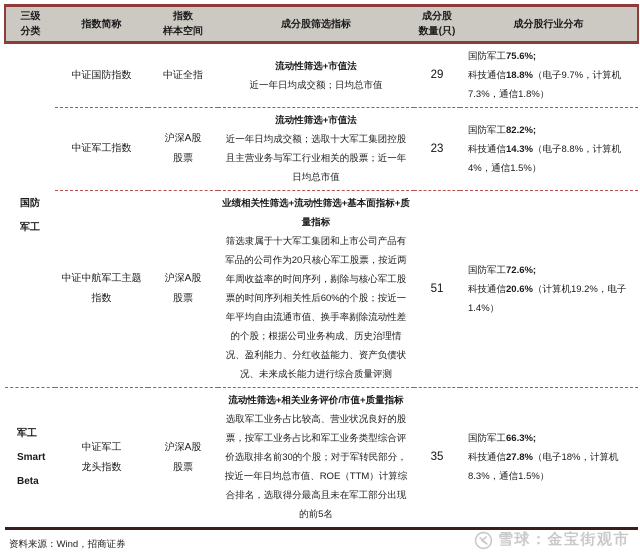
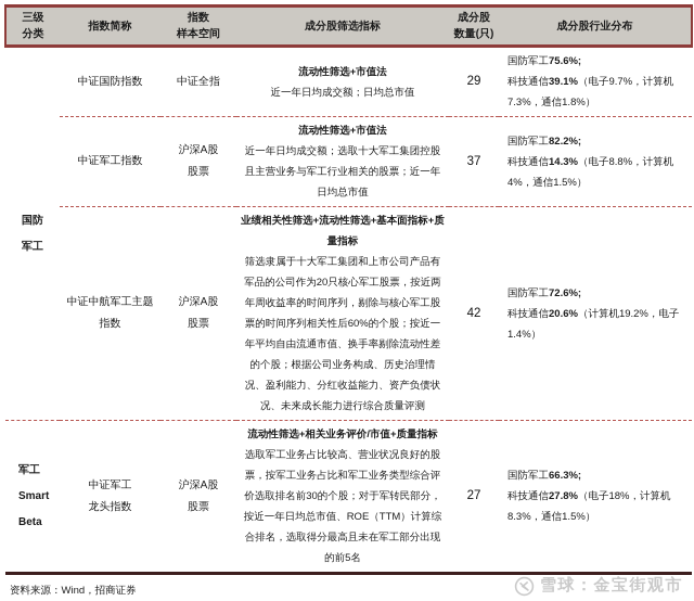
  三级 分类	指数简称	指数 样本空间	成分股筛选指标	成分股 数量(只)	成分股行业分布
- 国防 军工	中证国防指数	中证全指	流动性筛选+市值法 近一年日均成交额；日均总市值	29	国防军工75.6%; 科技通信18.8%（电子9.7%，计算机7.3%，通信1.8%）
+ 国防 军工	中证国防指数	中证全指	流动性筛选+市值法 近一年日均成交额；日均总市值	29	国防军工75.6%; 科技通信39.1%（电子9.7%，计算机7.3%，通信1.8%）
- 中证军工指数	沪深A股 股票	流动性筛选+市值法 近一年日均成交额；选取十大军工集团控股且主营业务与军工行业相关的股票；近一年日均总市值	23	国防军工82.2%; 科技通信14.3%（电子8.8%，计算机4%，通信1.5%）
+ 中证军工指数	沪深A股 股票	流动性筛选+市值法 近一年日均成交额；选取十大军工集团控股且主营业务与军工行业相关的股票；近一年日均总市值	37	国防军工82.2%; 科技通信14.3%（电子8.8%，计算机4%，通信1.5%）
- 中证中航军工主题指数	沪深A股 股票	业绩相关性筛选+流动性筛选+基本面指标+质量指标 筛选隶属于十大军工集团和上市公司产品有军品的公司作为20只核心军工股票，按近两年周收益率的时间序列，剔除与核心军工股票的时间序列相关性后60%的个股；按近一年平均自由流通市值、换手率剔除流动性差的个股；根据公司业务构成、历史治理情况、盈利能力、分红收益能力、资产负债状况、未来成长能力进行综合质量评测	51	国防军工72.6%; 科技通信20.6%（计算机19.2%，电子1.4%）
+ 中证中航军工主题指数	沪深A股 股票	业绩相关性筛选+流动性筛选+基本面指标+质量指标 筛选隶属于十大军工集团和上市公司产品有军品的公司作为20只核心军工股票，按近两年周收益率的时间序列，剔除与核心军工股票的时间序列相关性后60%的个股；按近一年平均自由流通市值、换手率剔除流动性差的个股；根据公司业务构成、历史治理情况、盈利能力、分红收益能力、资产负债状况、未来成长能力进行综合质量评测	42	国防军工72.6%; 科技通信20.6%（计算机19.2%，电子1.4%）
- 军工 Smart Beta	中证军工 龙头指数	沪深A股 股票	流动性筛选+相关业务评价/市值+质量指标 选取军工业务占比较高、营业状况良好的股票，按军工业务占比和军工业务类型综合评价选取排名前30的个股；对于军转民部分，按近一年日均总市值、ROE（TTM）计算综合排名，选取得分最高且未在军工部分出现的前5名	35	国防军工66.3%; 科技通信27.8%（电子18%，计算机8.3%，通信1.5%）
+ 军工 Smart Beta	中证军工 龙头指数	沪深A股 股票	流动性筛选+相关业务评价/市值+质量指标 选取军工业务占比较高、营业状况良好的股票，按军工业务占比和军工业务类型综合评价选取排名前30的个股；对于军转民部分，按近一年日均总市值、ROE（TTM）计算综合排名，选取得分最高且未在军工部分出现的前5名	27	国防军工66.3%; 科技通信27.8%（电子18%，计算机8.3%，通信1.5%）
  资料来源：Wind，招商证券
  雪球：金宝街观市
